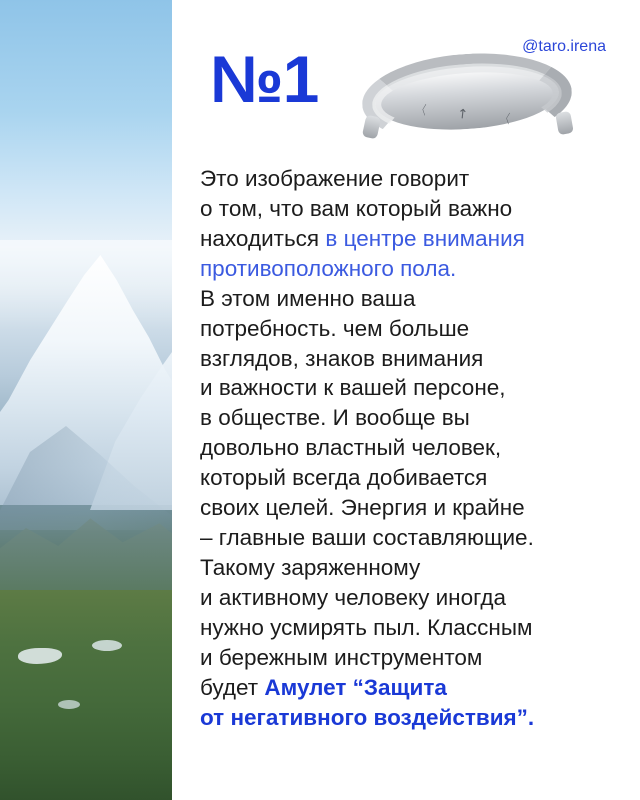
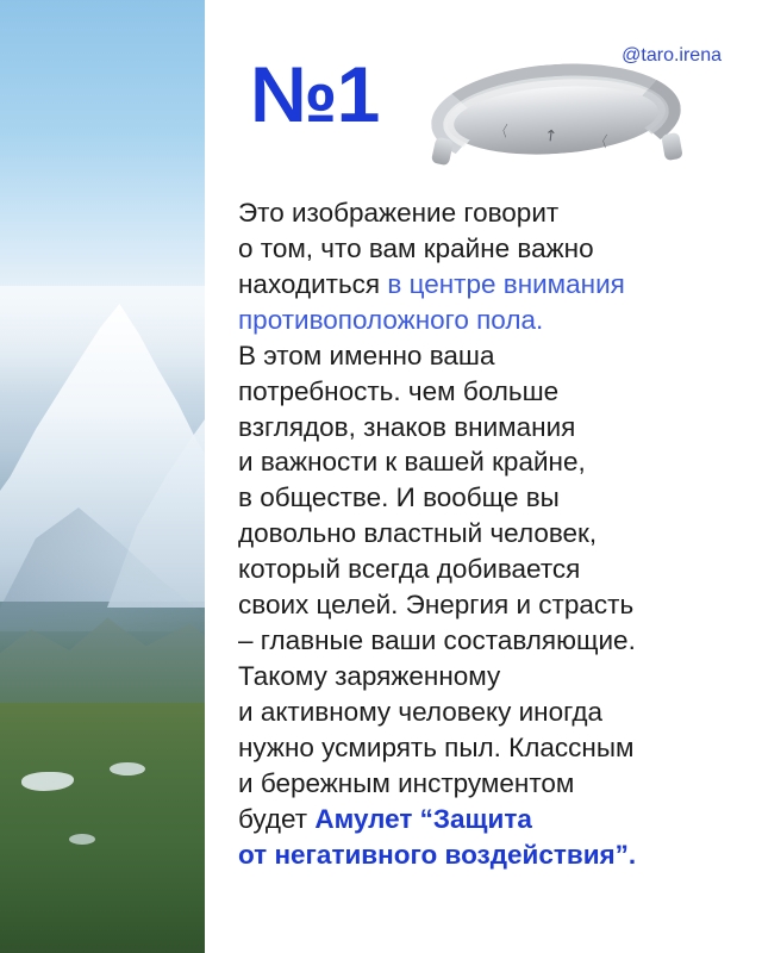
  №1
  @taro.irena
  Это изображение говорит
- о том, что вам который важно
+ о том, что вам крайне важно
  находиться в центре внимания
  противоположного пола.
  В этом именно ваша
  потребность. чем больше
  взглядов, знаков внимания
- и важности к вашей персоне,
+ и важности к вашей крайне,
  в обществе. И вообще вы
  довольно властный человек,
  который всегда добивается
- своих целей. Энергия и крайне
+ своих целей. Энергия и страсть
  – главные ваши составляющие.
  Такому заряженному
  и активному человеку иногда
  нужно усмирять пыл. Классным
  и бережным инструментом
  будет Амулет “Защита
  от негативного воздействия”.
